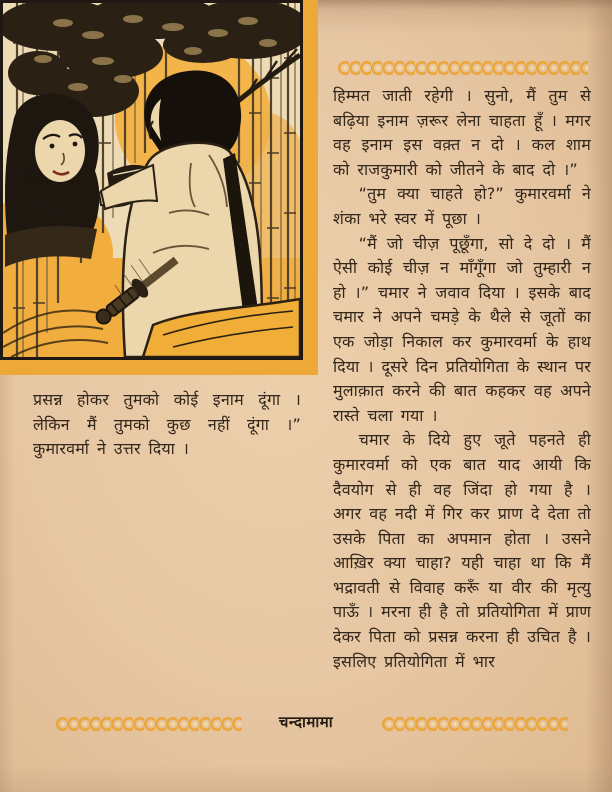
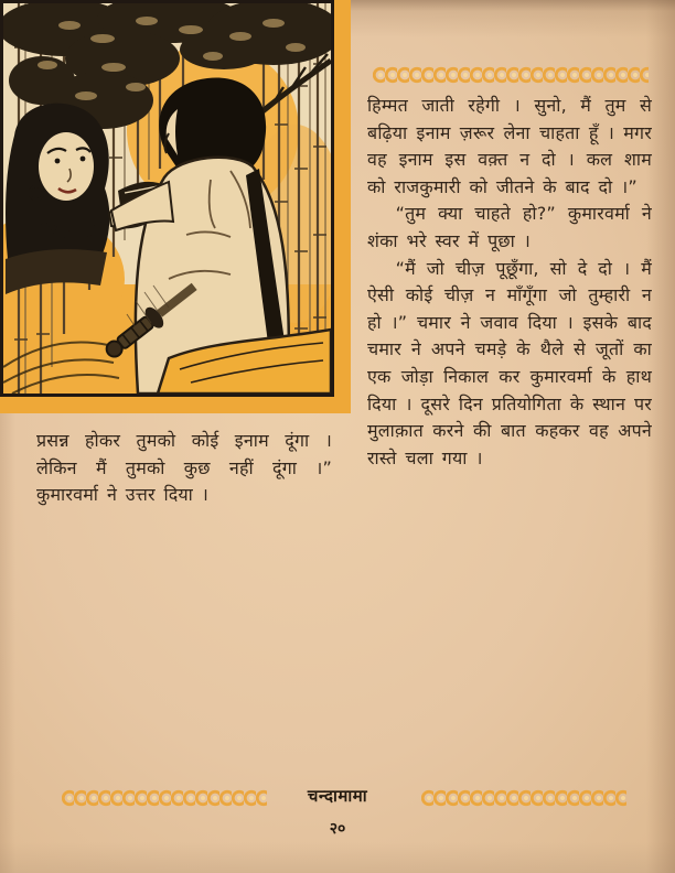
  हिम्मत जाती रहेगी । सुनो, मैं तुम से बढ़िया इनाम ज़रूर लेना चाहता हूँ । मगर वह इनाम इस वक़्त न दो । कल शाम को राजकुमारी को जीतने के बाद दो ।”
  “तुम क्या चाहते हो?” कुमारवर्मा ने शंका भरे स्वर में पूछा ।
  “मैं जो चीज़ पूछूँगा, सो दे दो । मैं ऐसी कोई चीज़ न माँगूँगा जो तुम्हारी न हो ।” चमार ने जवाव दिया । इसके बाद चमार ने अपने चमड़े के थैले से जूतों का एक जोड़ा निकाल कर कुमारवर्मा के हाथ दिया । दूसरे दिन प्रतियोगिता के स्थान पर मुलाक़ात करने की बात कहकर वह अपने रास्ते चला गया ।
- चमार के दिये हुए जूते पहनते ही कुमारवर्मा को एक बात याद आयी कि दैवयोग से ही वह जिंदा हो गया है । अगर वह नदी में गिर कर प्राण दे देता तो उसके पिता का अपमान होता । उसने आख़िर क्या चाहा? यही चाहा था कि मैं भद्रावती से विवाह करूँ या वीर की मृत्यु पाऊँ । मरना ही है तो प्रतियोगिता में प्राण देकर पिता को प्रसन्न करना ही उचित है । इसलिए प्रतियोगिता में भार
  प्रसन्न होकर तुमको कोई इनाम दूंगा । लेकिन मैं तुमको कुछ नहीं दूंगा ।” कुमारवर्मा ने उत्तर दिया ।
  चन्दामामा
+ २०
